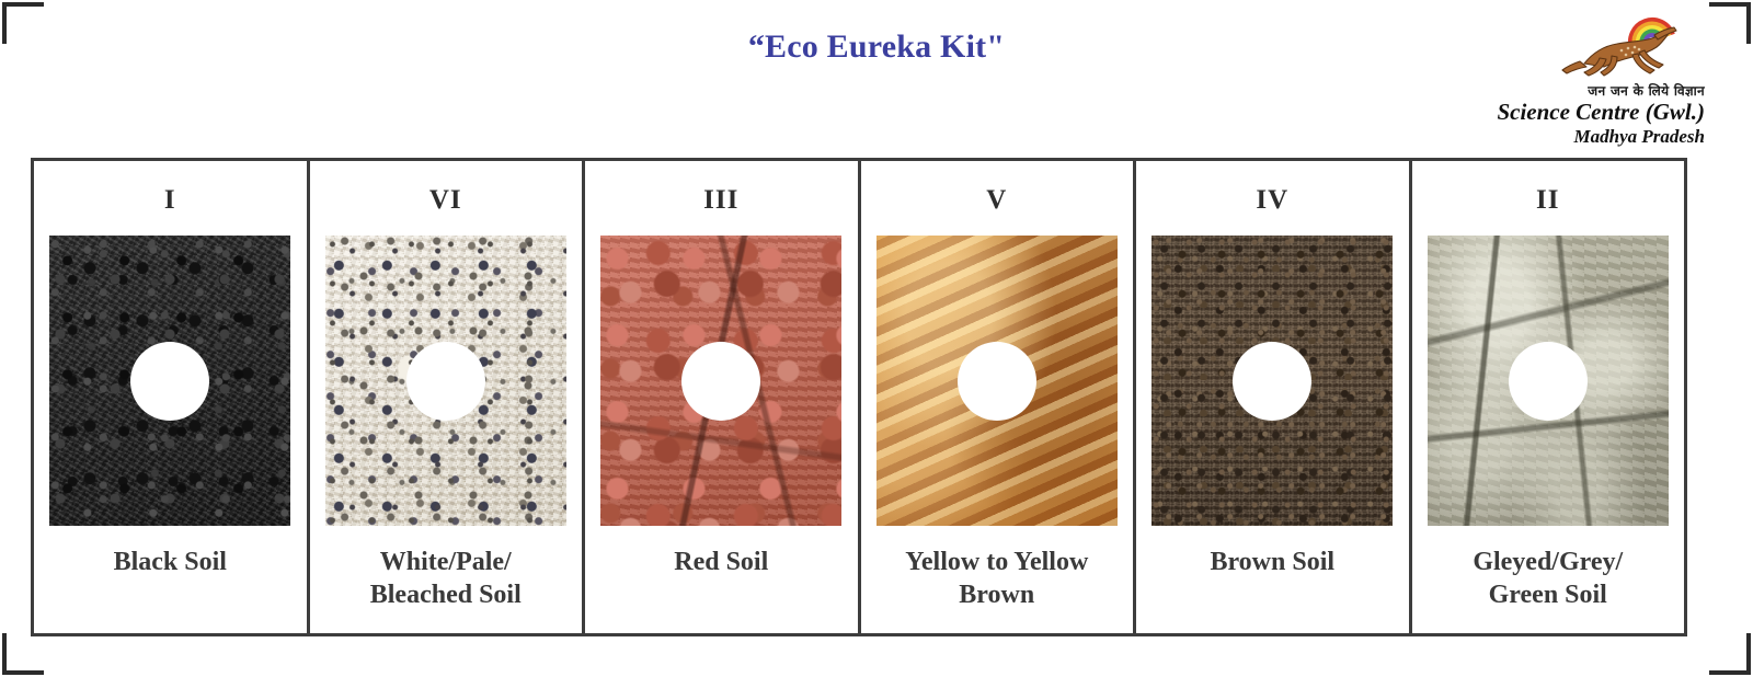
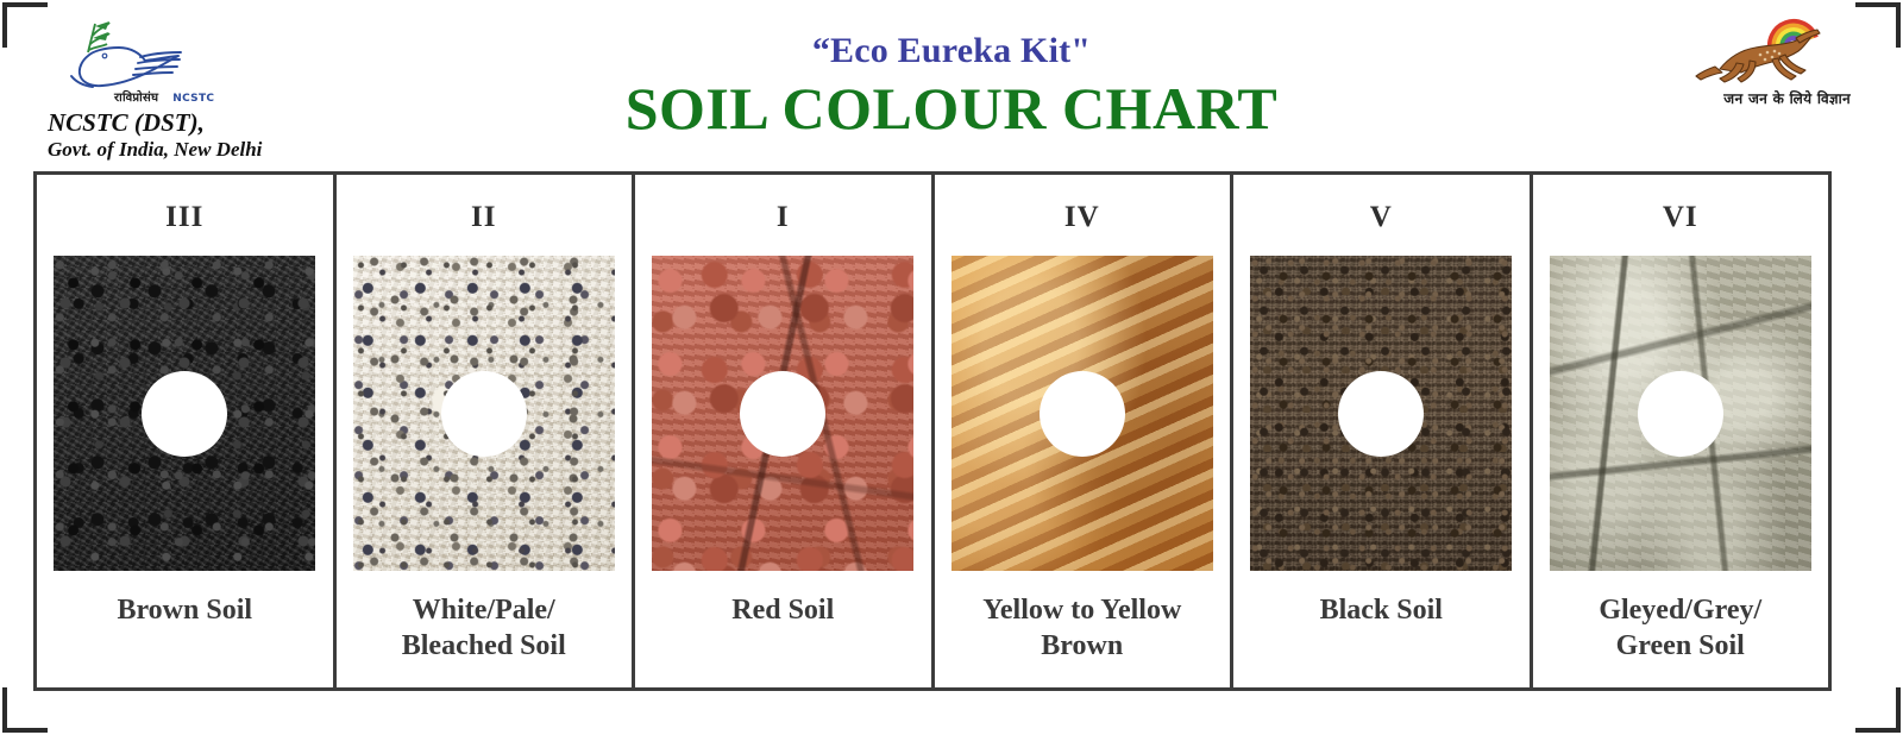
+ राविप्रोसंघ NCSTC
+ NCSTC (DST),
+ Govt. of India, New Delhi
  “Eco Eureka Kit"
+ SOIL COLOUR CHART
  जन जन के लिये विज्ञान
- Science Centre (Gwl.)
- Madhya Pradesh
- I
+ III
- Black Soil
+ Brown Soil
- VI
+ II
  White/Pale/
  Bleached Soil
- III
+ I
  Red Soil
- V
+ IV
  Yellow to Yellow
  Brown
- IV
+ V
- Brown Soil
+ Black Soil
- II
+ VI
  Gleyed/Grey/
  Green Soil
